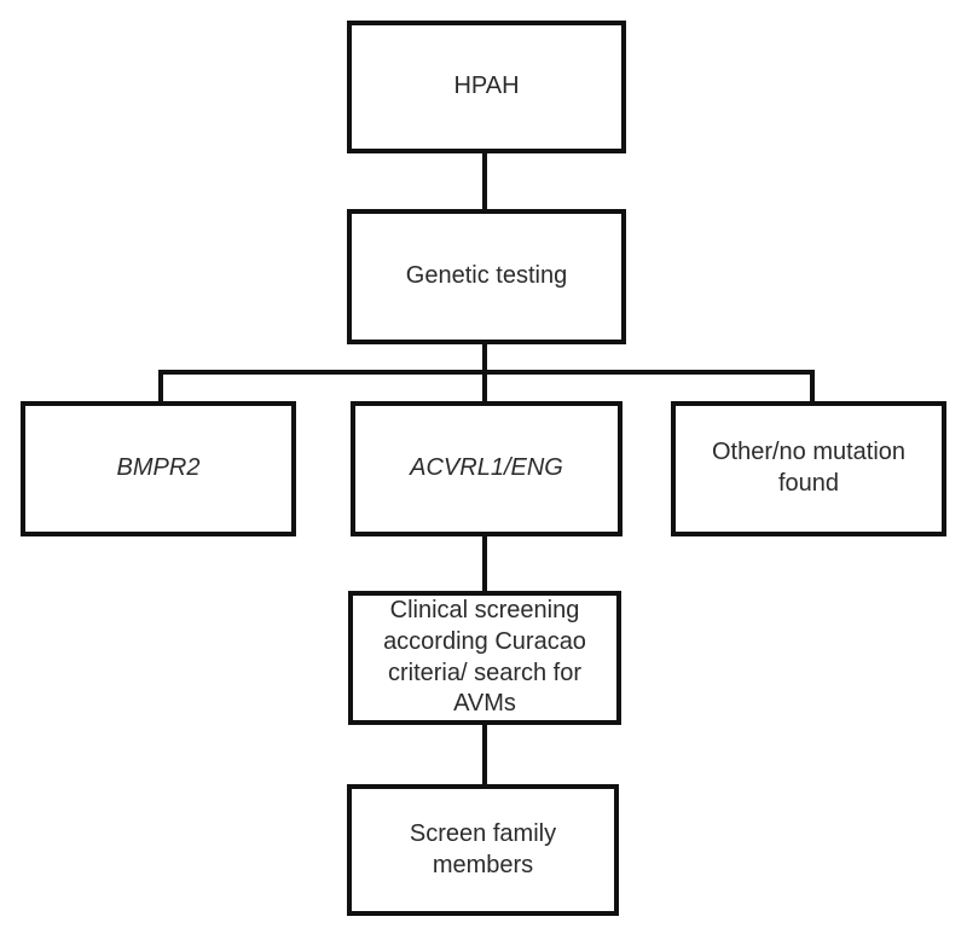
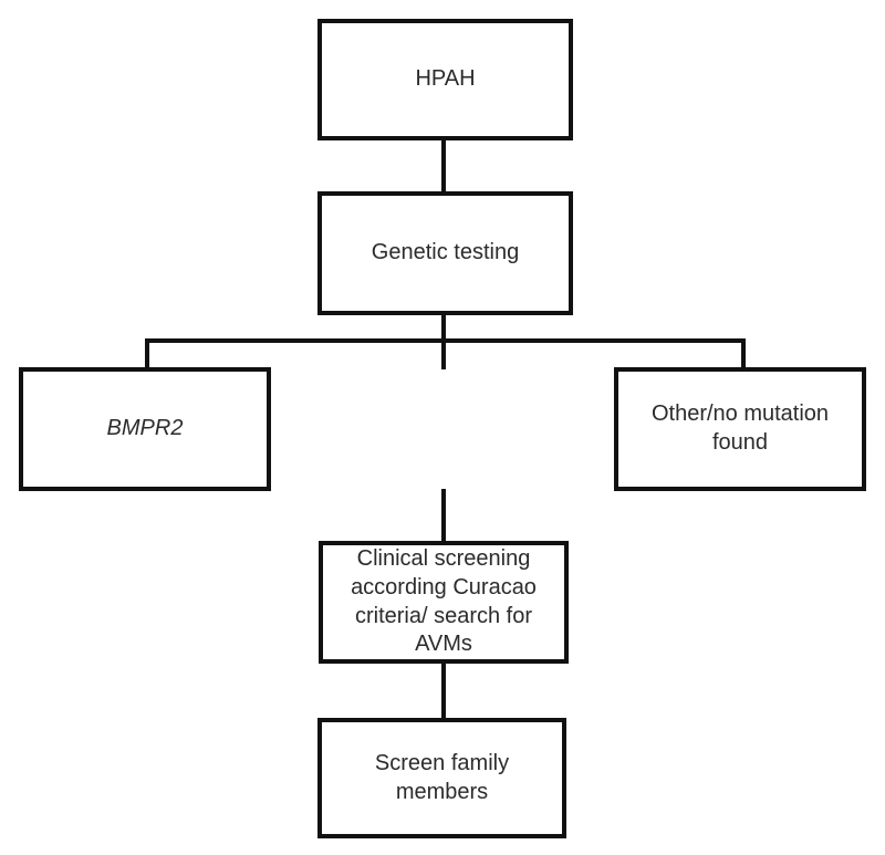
  HPAH
  Genetic testing
  BMPR2
- ACVRL1/ENG
  Other/no mutation
  found
  Clinical screening
  according Curacao
  criteria/ search for
  AVMs
  Screen family
  members
